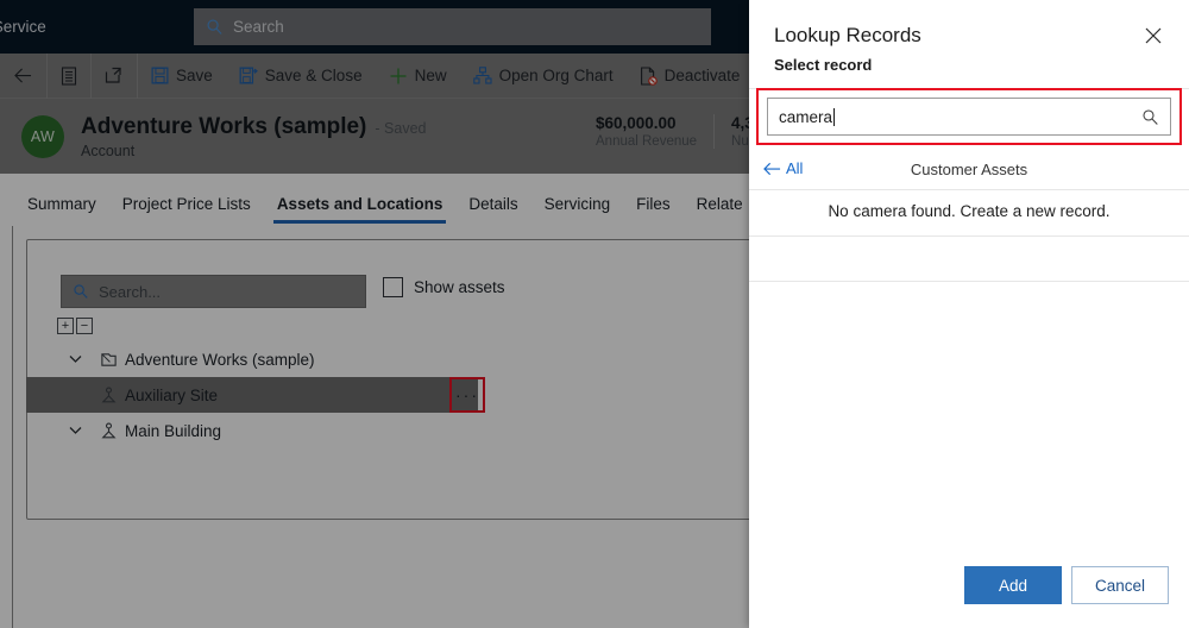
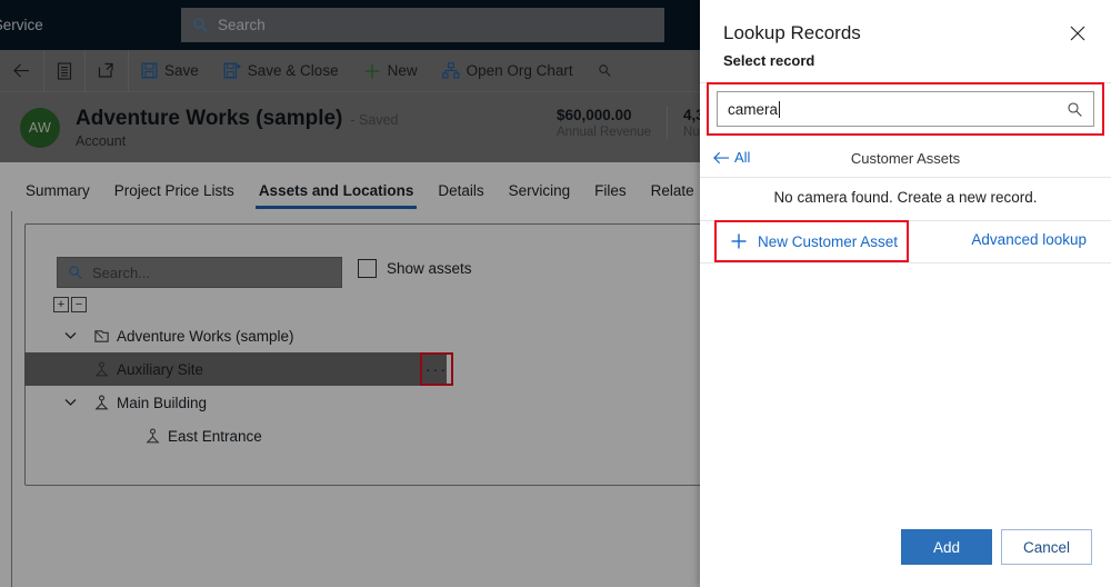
  Search
  Save
  Save & Close
  New
  Open Org Chart
- Deactivate
  AW
  Adventure Works (sample)
  - Saved
  Account
  $60,000.00
  Annual Revenue
  Summary
  Project Price Lists
  Assets and Locations
  Details
  Servicing
  Files
  Relate
  Search...
  Show assets
  +
  −
  Adventure Works (sample)
  Auxiliary Site
  ···
  Main Building
+ East Entrance
  Lookup Records
  Select record
  camera
  All
  Customer Assets
  No camera found. Create a new record.
+ New Customer Asset
+ Advanced lookup
  Add
  Cancel
